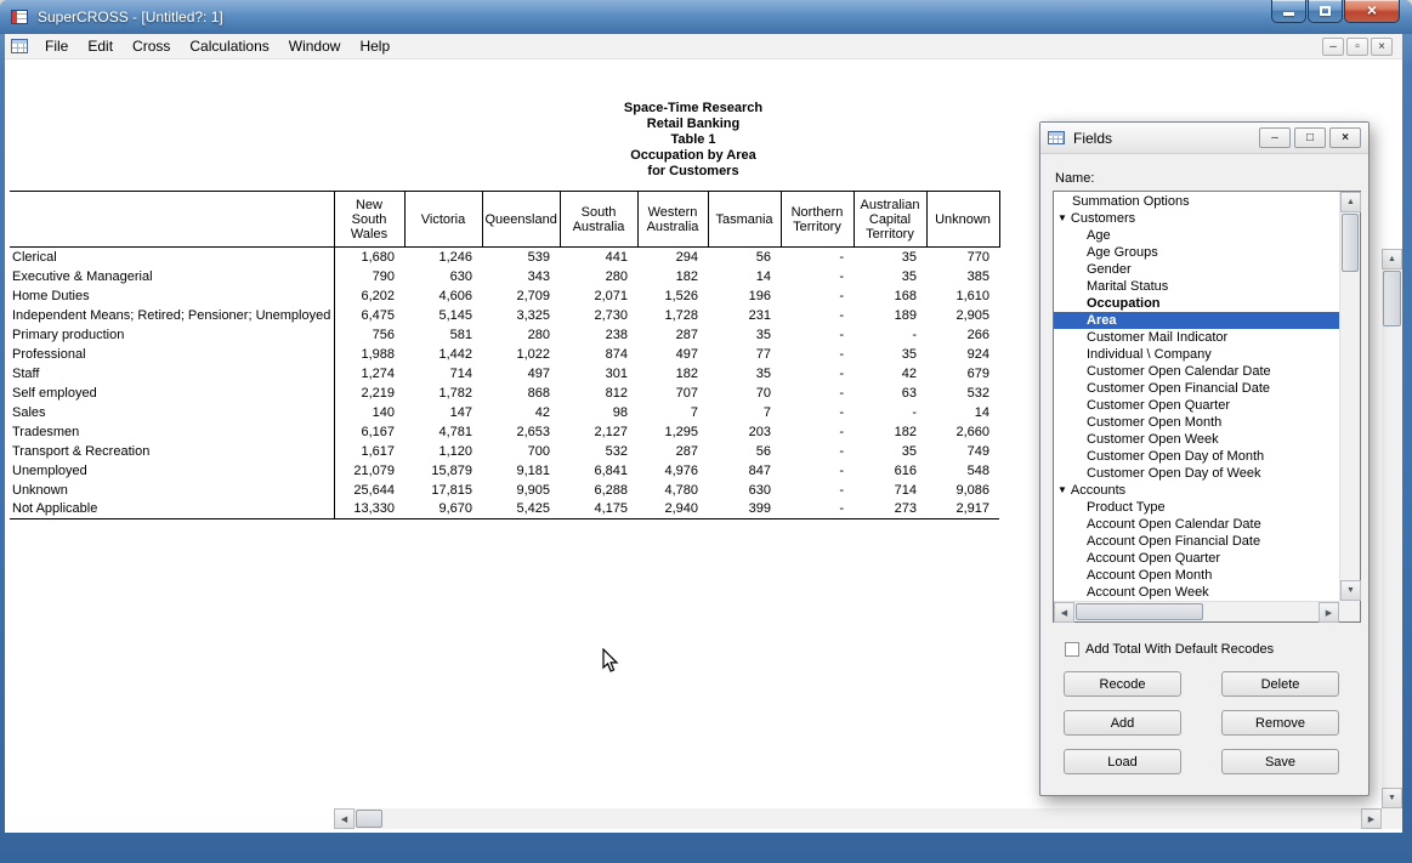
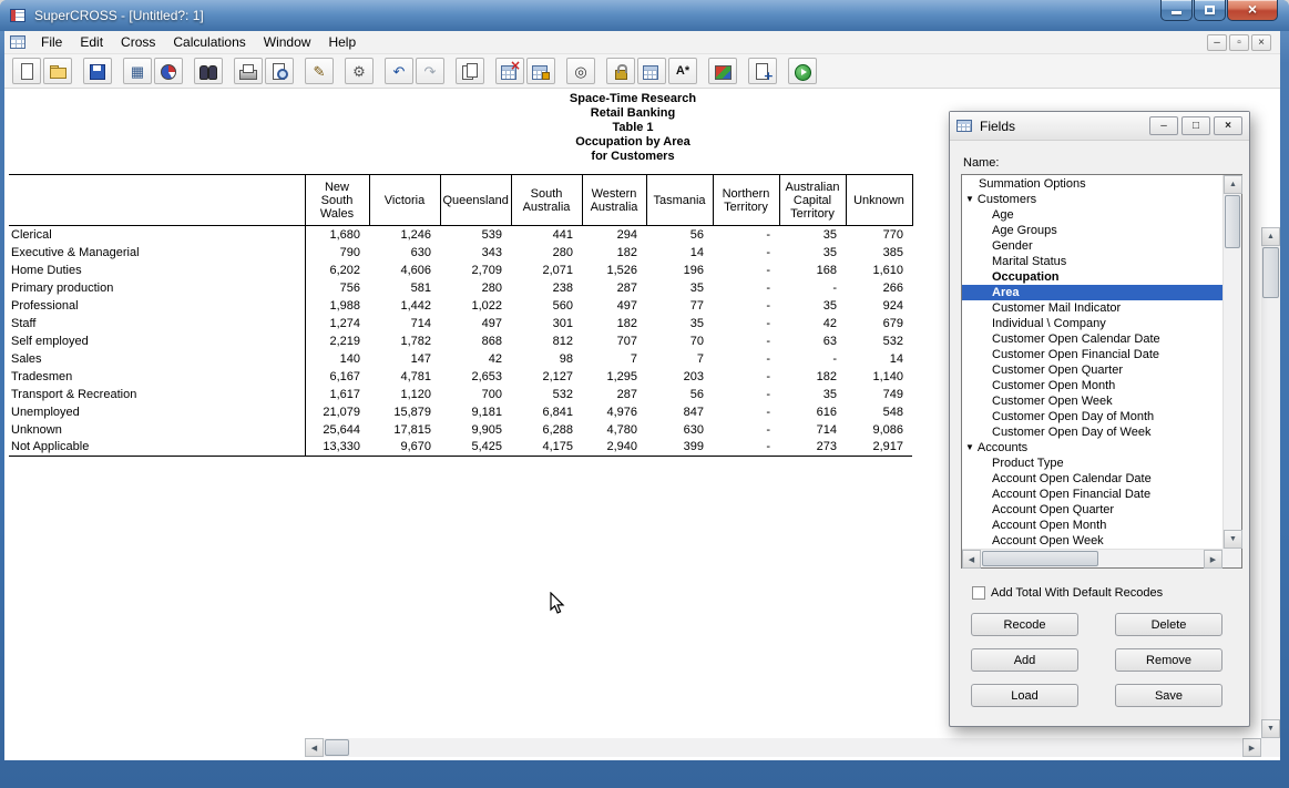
  SuperCROSS - [Untitled?: 1]
  File Edit Cross Calculations Window Help
+ ▦
+ ✎
+ ⚙
+ ↶
+ ↷
+ ◎
+ A*
  Space-Time Research
  Retail Banking
  Table 1
  Occupation by Area
  for Customers
  	New South Wales	Victoria	Queensland	South Australia	Western Australia	Tasmania	Northern Territory	Australian Capital Territory	Unknown
  Clerical	1,680	1,246	539	441	294	56	-	35	770
  Executive & Managerial	790	630	343	280	182	14	-	35	385
  Home Duties	6,202	4,606	2,709	2,071	1,526	196	-	168	1,610
- Independent Means; Retired; Pensioner; Unemployed	6,475	5,145	3,325	2,730	1,728	231	-	189	2,905
  Primary production	756	581	280	238	287	35	-	-	266
- Professional	1,988	1,442	1,022	874	497	77	-	35	924
+ Professional	1,988	1,442	1,022	560	497	77	-	35	924
  Staff	1,274	714	497	301	182	35	-	42	679
  Self employed	2,219	1,782	868	812	707	70	-	63	532
  Sales	140	147	42	98	7	7	-	-	14
- Tradesmen	6,167	4,781	2,653	2,127	1,295	203	-	182	2,660
+ Tradesmen	6,167	4,781	2,653	2,127	1,295	203	-	182	1,140
  Transport & Recreation	1,617	1,120	700	532	287	56	-	35	749
  Unemployed	21,079	15,879	9,181	6,841	4,976	847	-	616	548
  Unknown	25,644	17,815	9,905	6,288	4,780	630	-	714	9,086
  Not Applicable	13,330	9,670	5,425	4,175	2,940	399	-	273	2,917
  Fields
  Name:
  Summation Options
  ▼ Customers
  Age
  Age Groups
  Gender
  Marital Status
  Occupation
  Area
  Customer Mail Indicator
  Individual \ Company
  Customer Open Calendar Date
  Customer Open Financial Date
  Customer Open Quarter
  Customer Open Month
  Customer Open Week
  Customer Open Day of Month
  Customer Open Day of Week
  ▼ Accounts
  Product Type
  Account Open Calendar Date
  Account Open Financial Date
  Account Open Quarter
  Account Open Month
  Account Open Week
  Add Total With Default Recodes
  Recode
  Delete
  Add
  Remove
  Load
  Save
